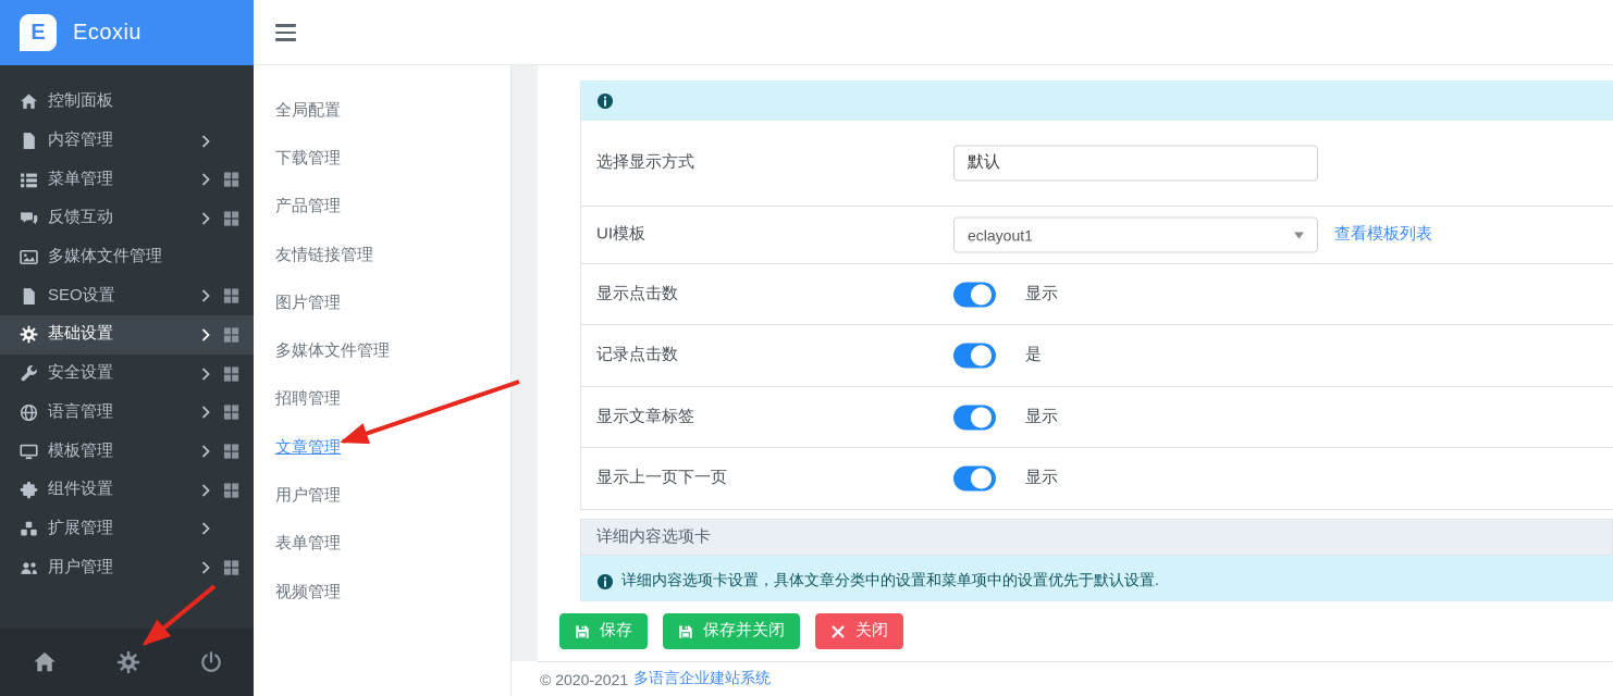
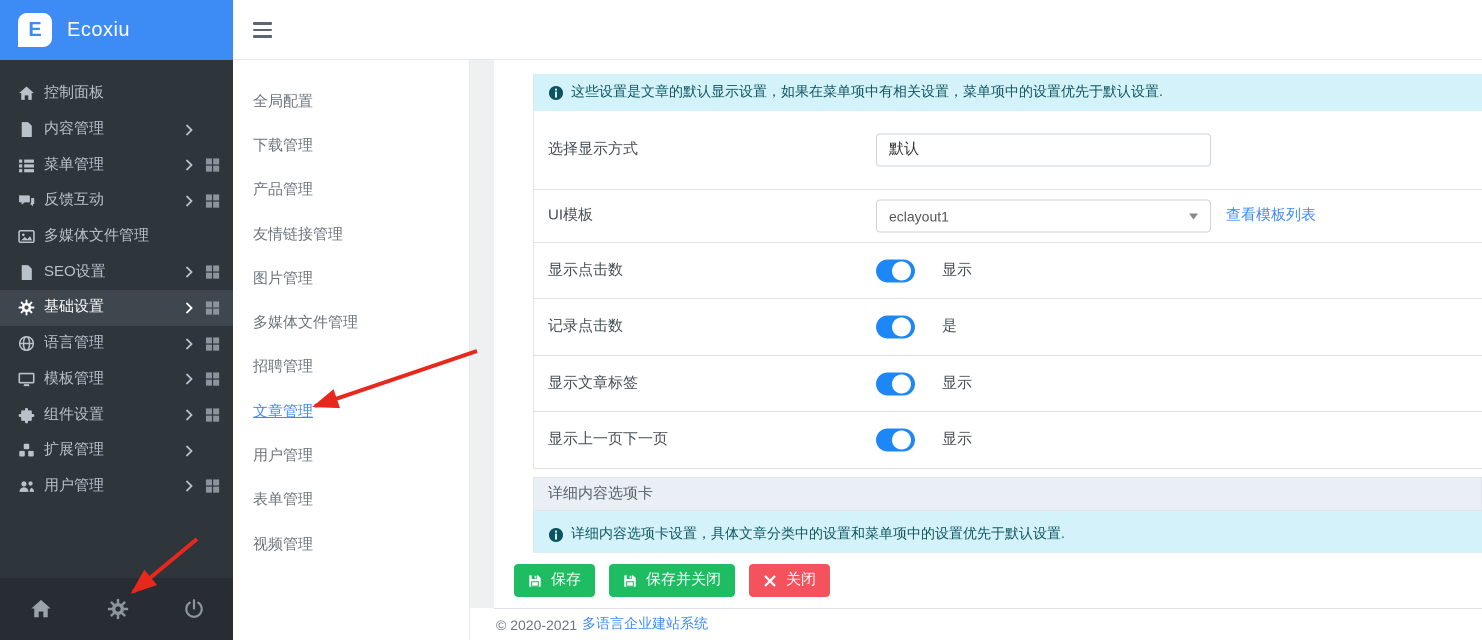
  E
  Ecoxiu
  控制面板
  内容管理
  菜单管理
  反馈互动
  多媒体文件管理
  SEO设置
  基础设置
- 安全设置
  语言管理
  模板管理
  组件设置
  扩展管理
  用户管理
  全局配置
  下载管理
  产品管理
  友情链接管理
  图片管理
  多媒体文件管理
  招聘管理
  文章管理
  用户管理
  表单管理
  视频管理
+ 这些设置是文章的默认显示设置，如果在菜单项中有相关设置，菜单项中的设置优先于默认设置.
  选择显示方式
  默认
  UI模板
  eclayout1
  查看模板列表
  显示点击数
  显示
  记录点击数
  是
  显示文章标签
  显示
  显示上一页下一页
  显示
  详细内容选项卡
  详细内容选项卡设置，具体文章分类中的设置和菜单项中的设置优先于默认设置.
  保存
  保存并关闭
  关闭
  © 2020-2021
  多语言企业建站系统
